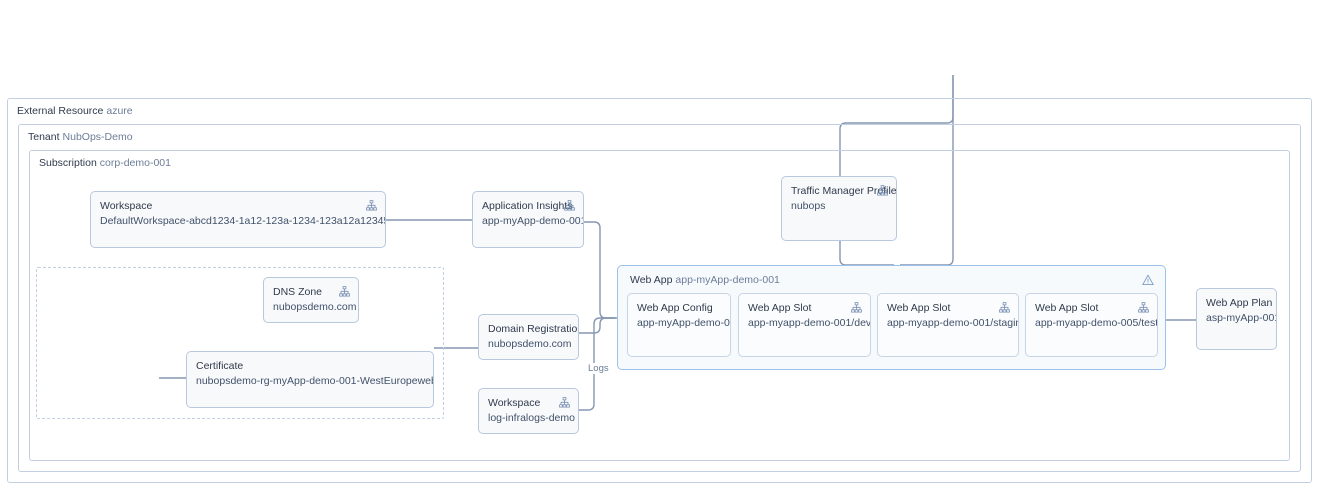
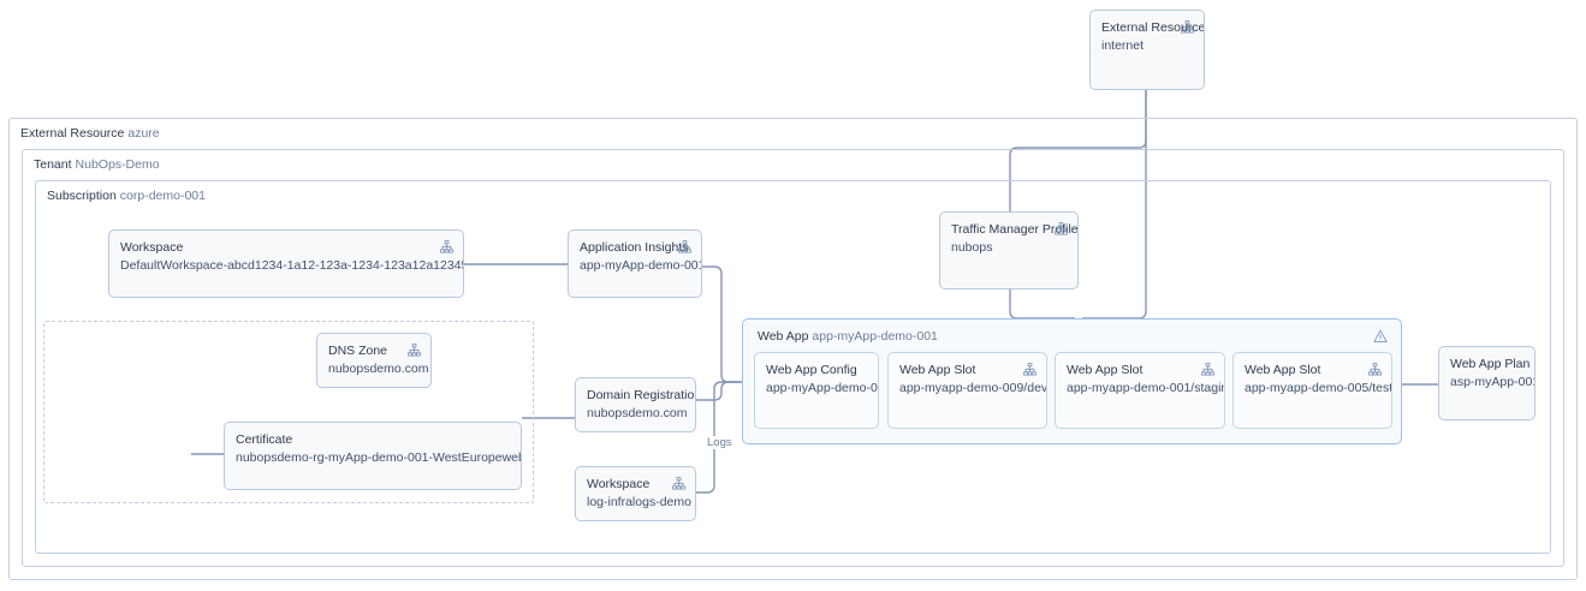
  External Resource azure
  Tenant NubOps-Demo
  Subscription corp-demo-001
  Web App app-myApp-demo-001
+ External Resource
+ internet
  Traffic Manager Profle
  nubops
  Workspace
  DefaultWorkspace-abcd1234-1a12-123a-1234-123a12a1234
  Application Insigh
  app-myApp-demo-00
  DNS Zone
  nubopsdemo.com
  Certificate
  nubopsdemo-rg-myApp-demo-001-WestEuropewe
  Domain Registratio
  nubopsdemo.com
  Workspace
  log-infralogs-demo
  Web App Config
  app-myApp-demo-0
  Web App Slot
- app-myapp-demo-001/dev
+ app-myapp-demo-009/dev
  Web App Slot
  app-myapp-demo-001/stagi
  Web App Slot
  app-myapp-demo-005/test
  Web App Plan
  asp-myApp-00
  Logs
